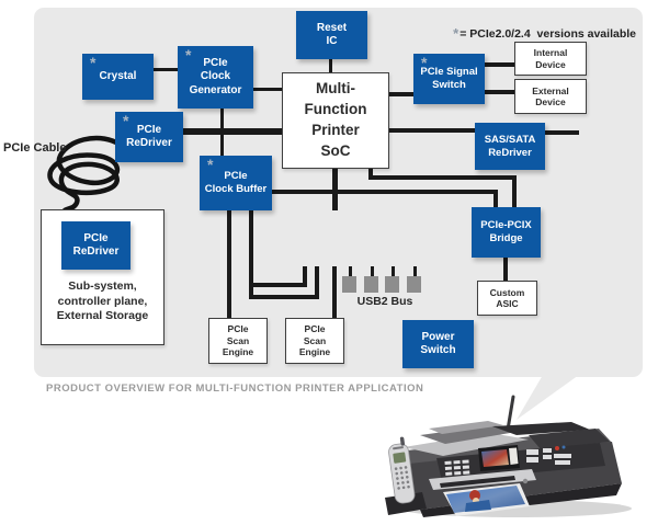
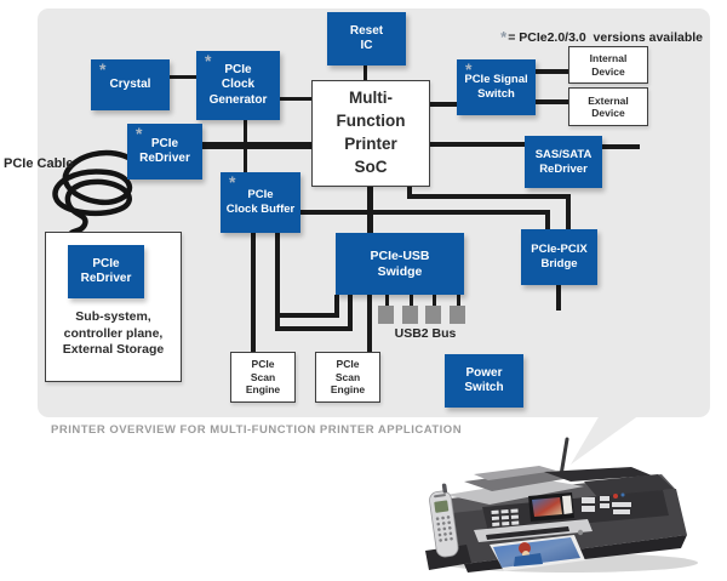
  Reset
  IC
  *
  Crystal
  *
  PCIe
  Clock
  Generator
  *
  PCIe Signal
  Switch
  Internal
  Device
  External
  Device
  *
  PCIe
  ReDriver
  Multi-
  Function
  Printer
  SoC
  SAS/SATA
  ReDriver
  *
  PCIe
  Clock Buffer
  Sub-system,
  controller plane,
  External Storage
  PCIe
  ReDriver
+ PCIe-USB
+ Swidge
  PCIe-PCIX
  Bridge
- Custom
- ASIC
  PCIe
  Scan
  Engine
  PCIe
  Scan
  Engine
  Power
  Switch
- *= PCIe2.0/2.4 versions available
+ *= PCIe2.0/3.0 versions available
  PCIe Cable
  USB2 Bus
- PRODUCT OVERVIEW FOR MULTI-FUNCTION PRINTER APPLICATION
+ PRINTER OVERVIEW FOR MULTI-FUNCTION PRINTER APPLICATION
